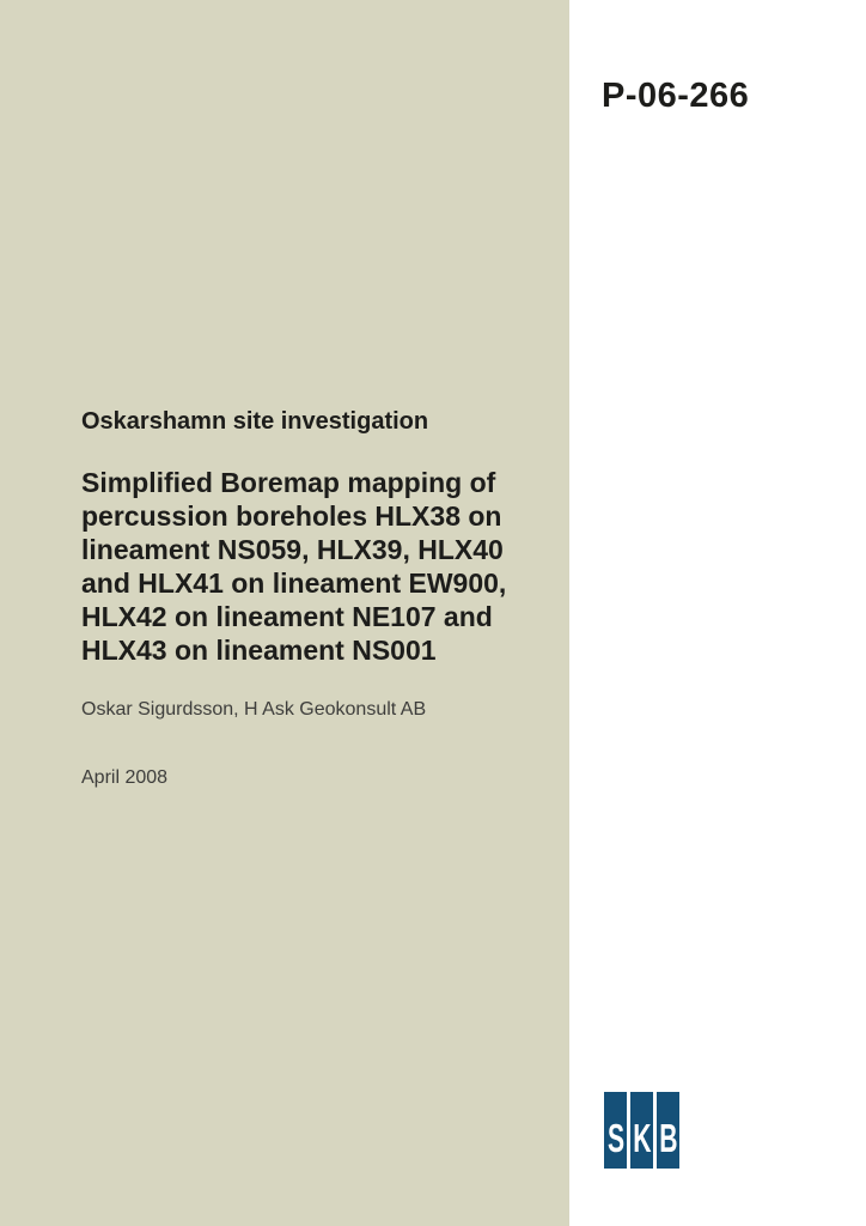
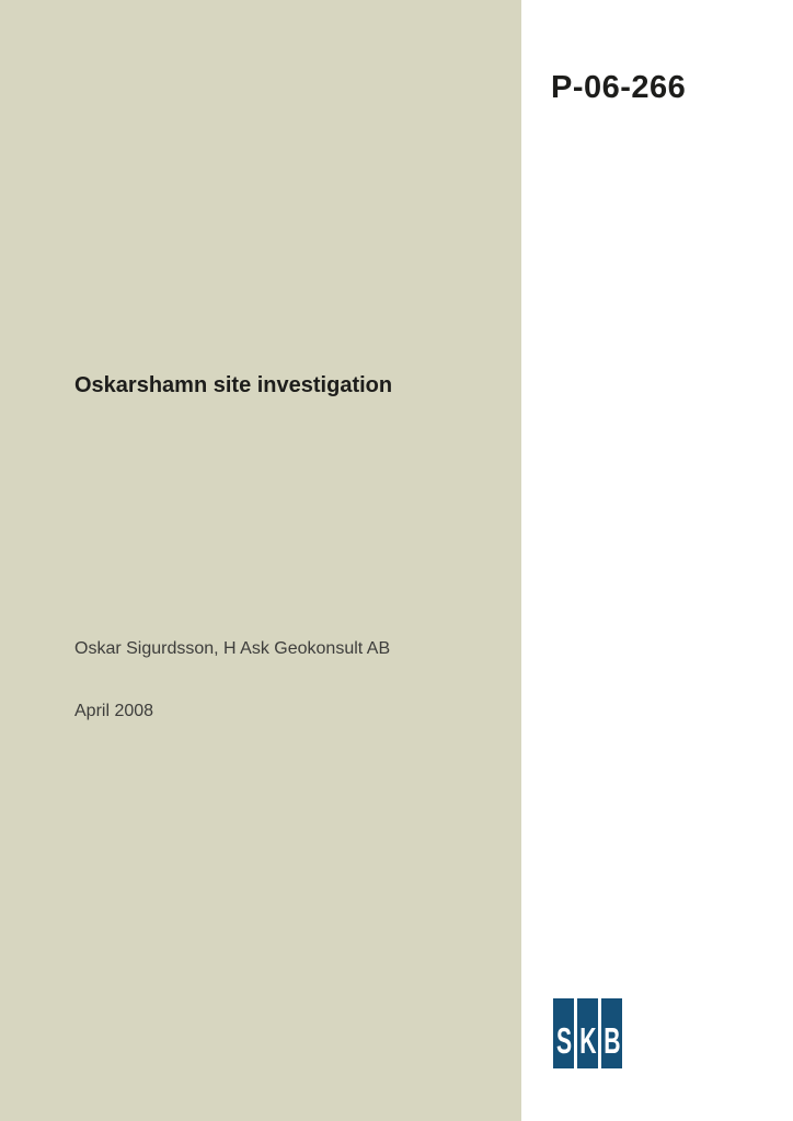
  P-06-266
  Oskarshamn site investigation
- Simplified Boremap mapping of
- percussion boreholes HLX38 on
- lineament NS059, HLX39, HLX40
- and HLX41 on lineament EW900,
- HLX42 on lineament NE107 and
- HLX43 on lineament NS001
  Oskar Sigurdsson, H Ask Geokonsult AB
  April 2008
  S
  K
  B
